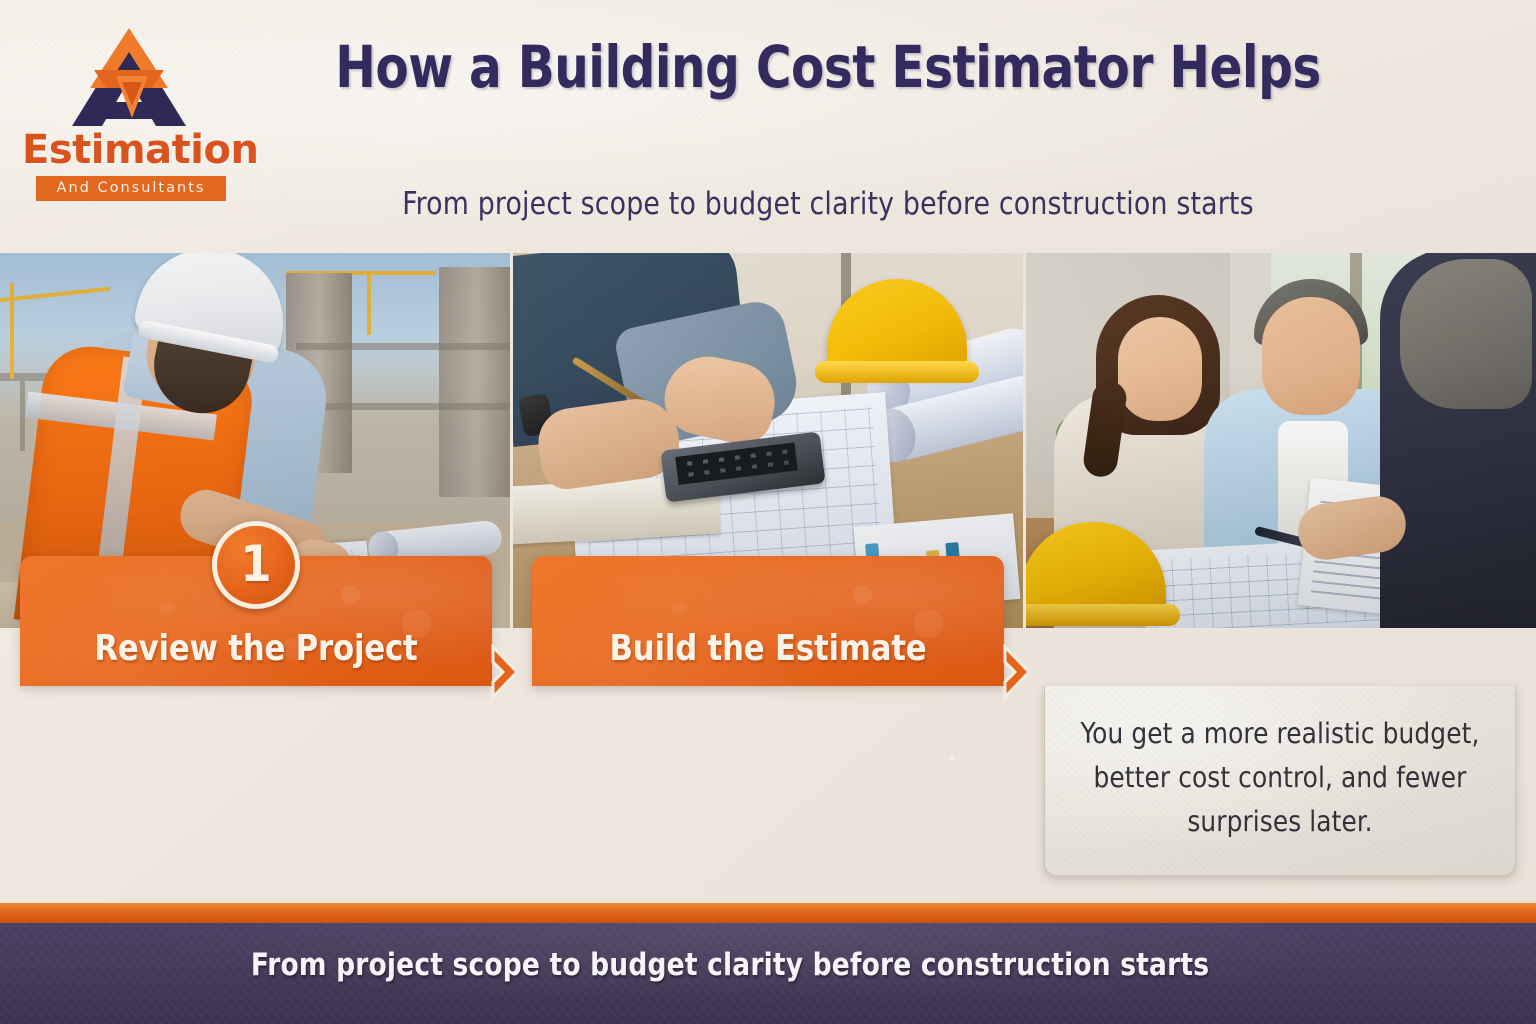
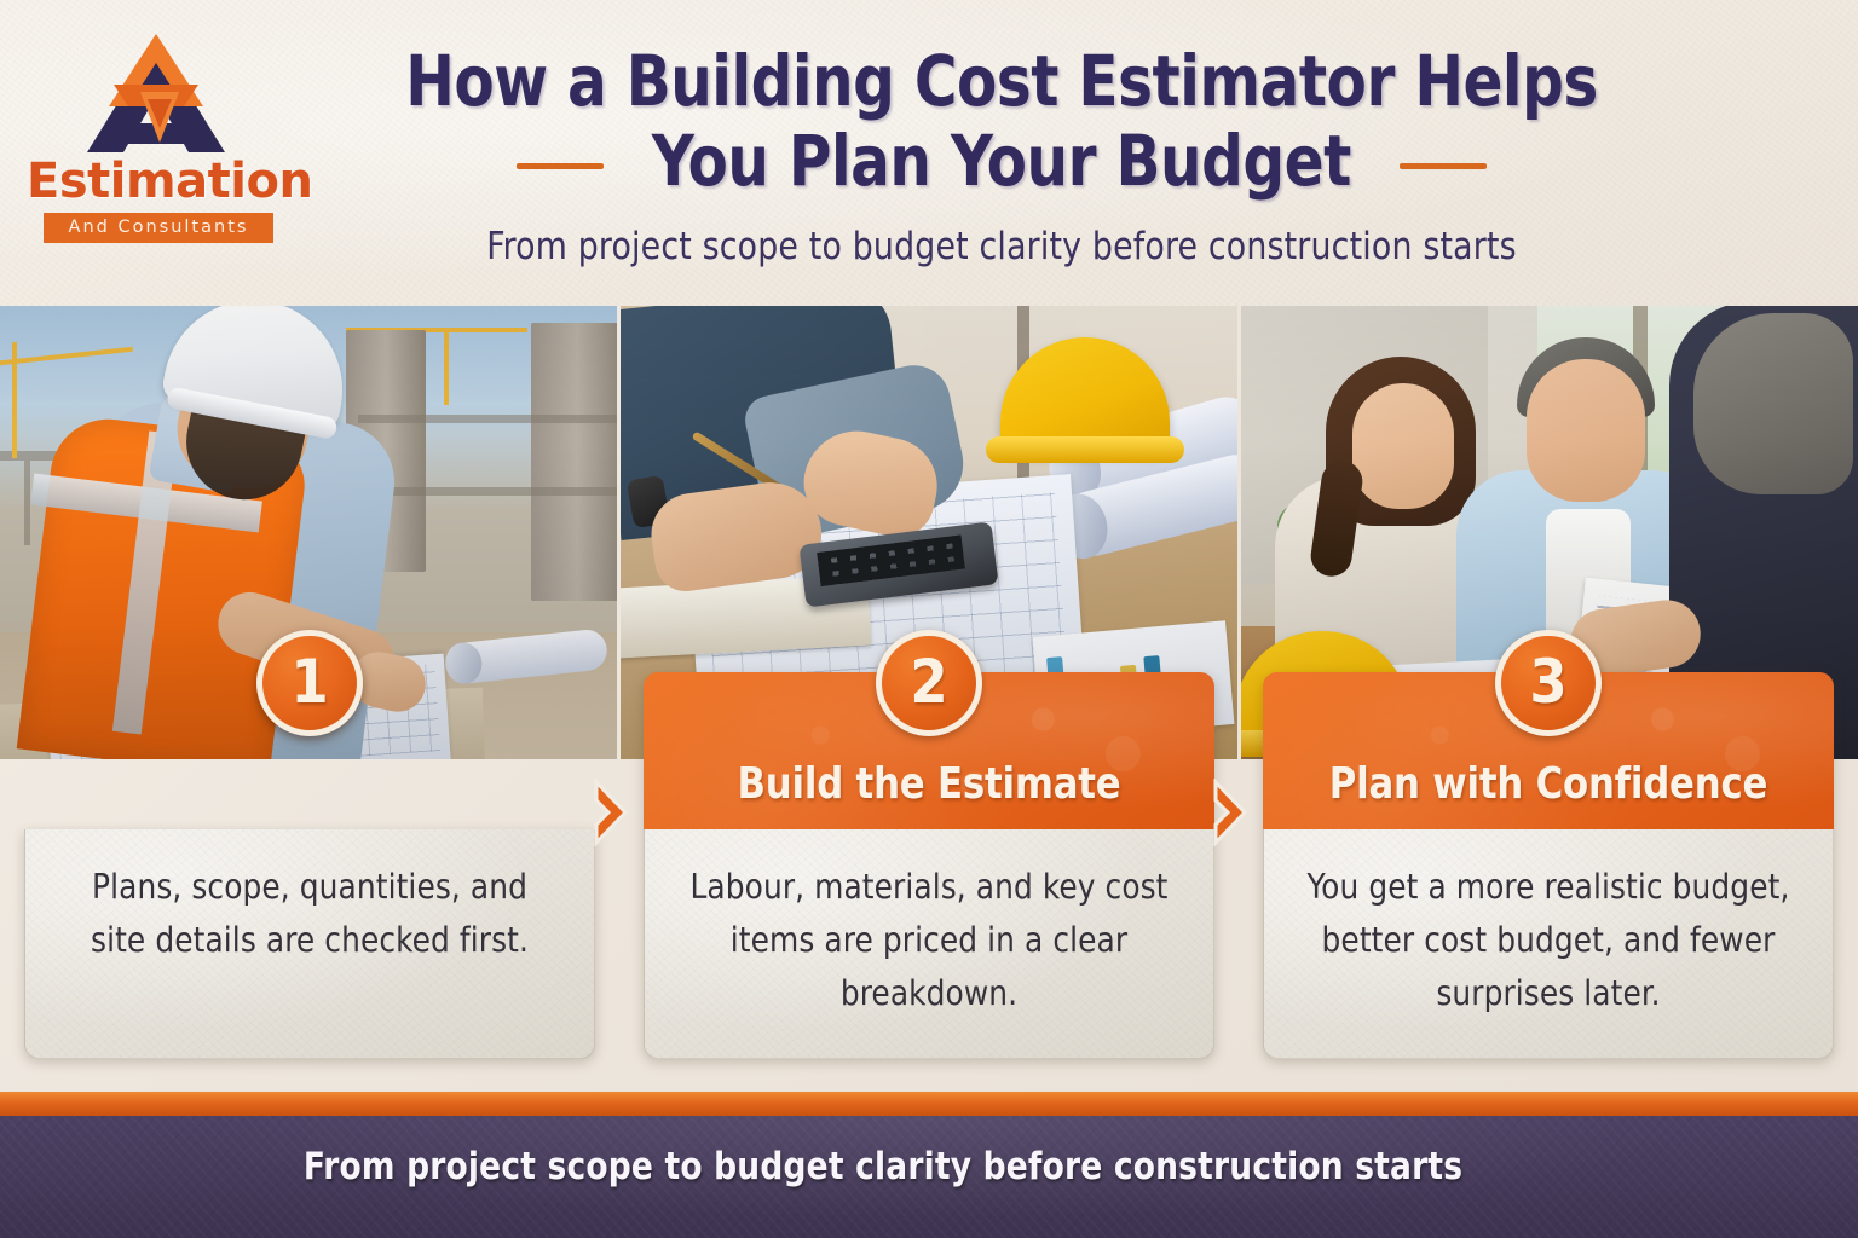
  Estimation
  And Consultants
  How a Building Cost Estimator Helps
+ You Plan Your Budget
  From project scope to budget clarity before construction starts
- Review the Project
  1
+ Plans, scope, quantities, and site details are checked first.
  Build the Estimate
+ 2
+ Labour, materials, and key cost items are priced in a clear breakdown.
+ Plan with Confidence
+ 3
- You get a more realistic budget, better cost control, and fewer surprises later.
+ You get a more realistic budget, better cost budget, and fewer surprises later.
  From project scope to budget clarity before construction starts
